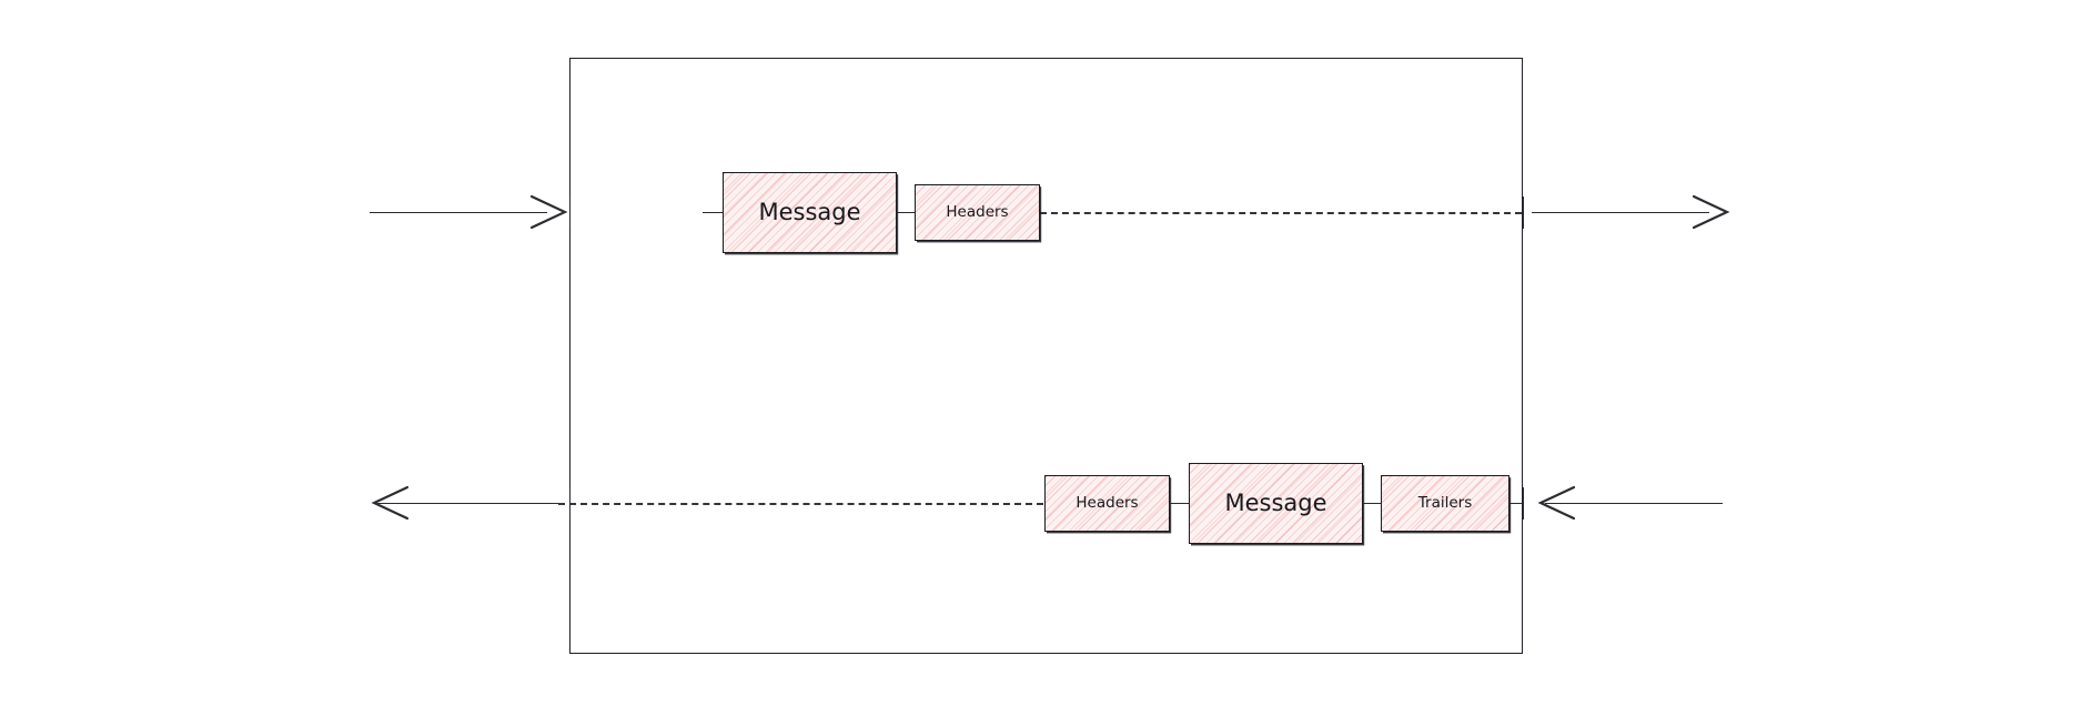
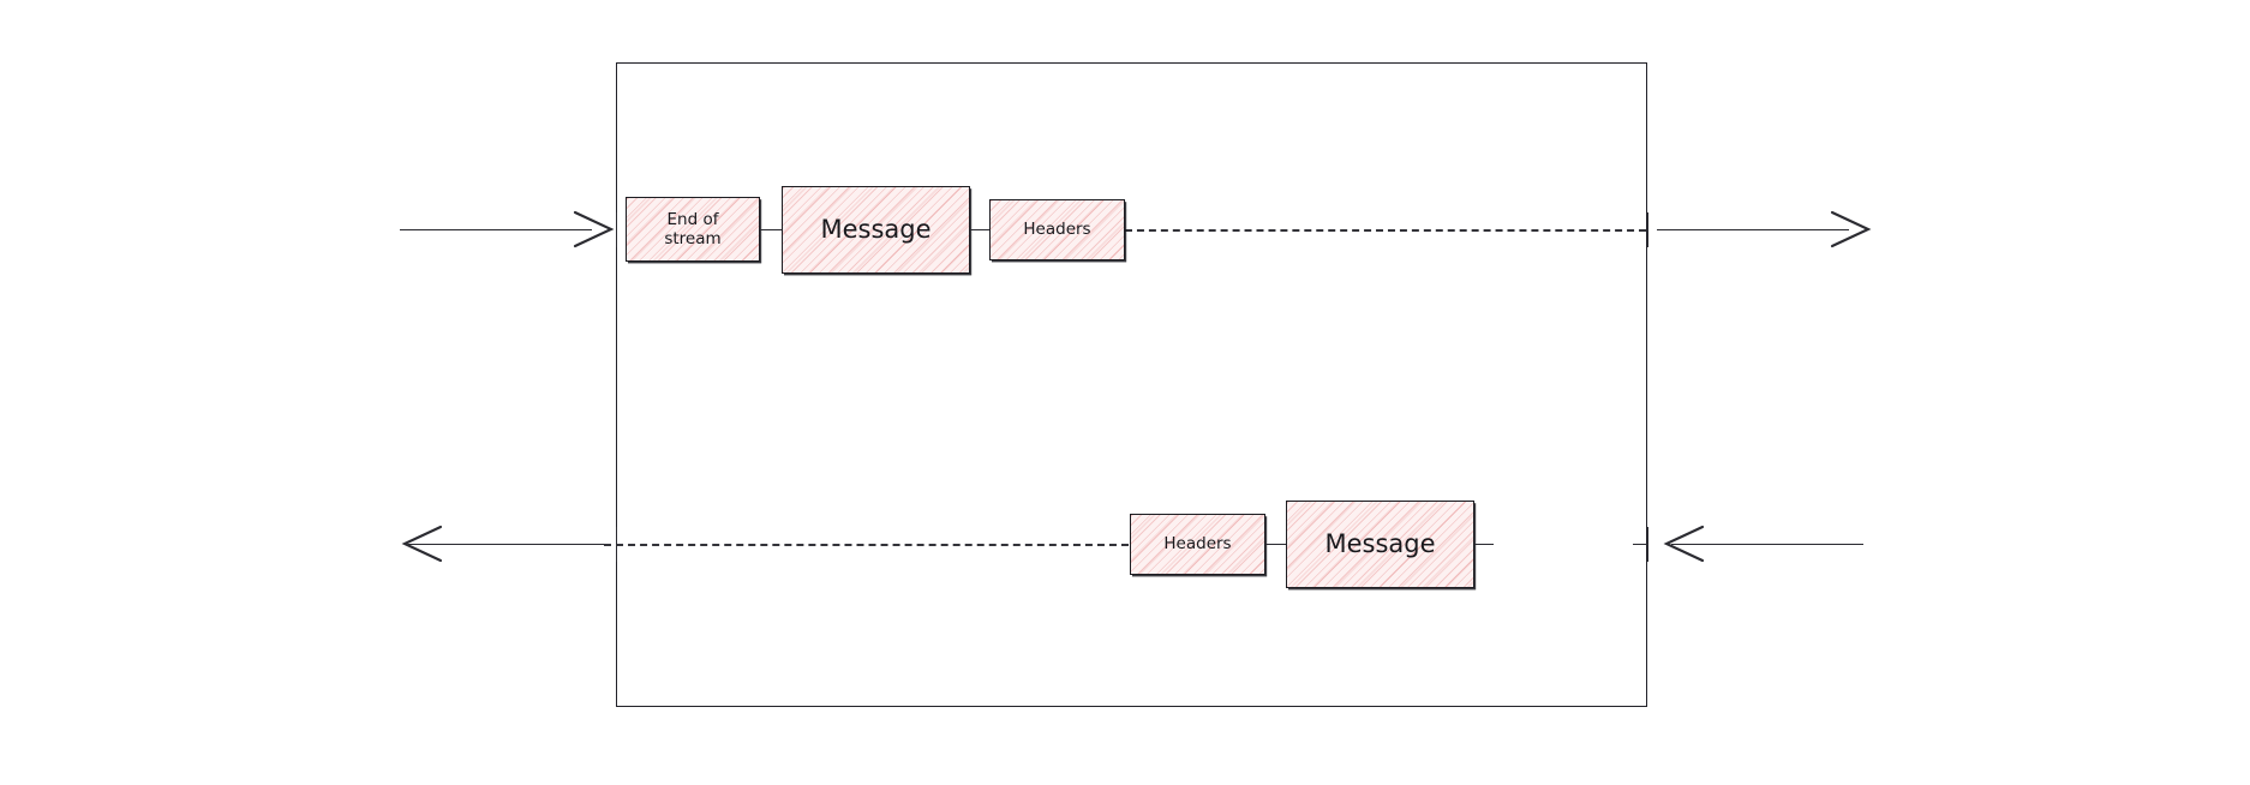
+ End of
+ stream
  Message
  Headers
  Headers
  Message
- Trailers
